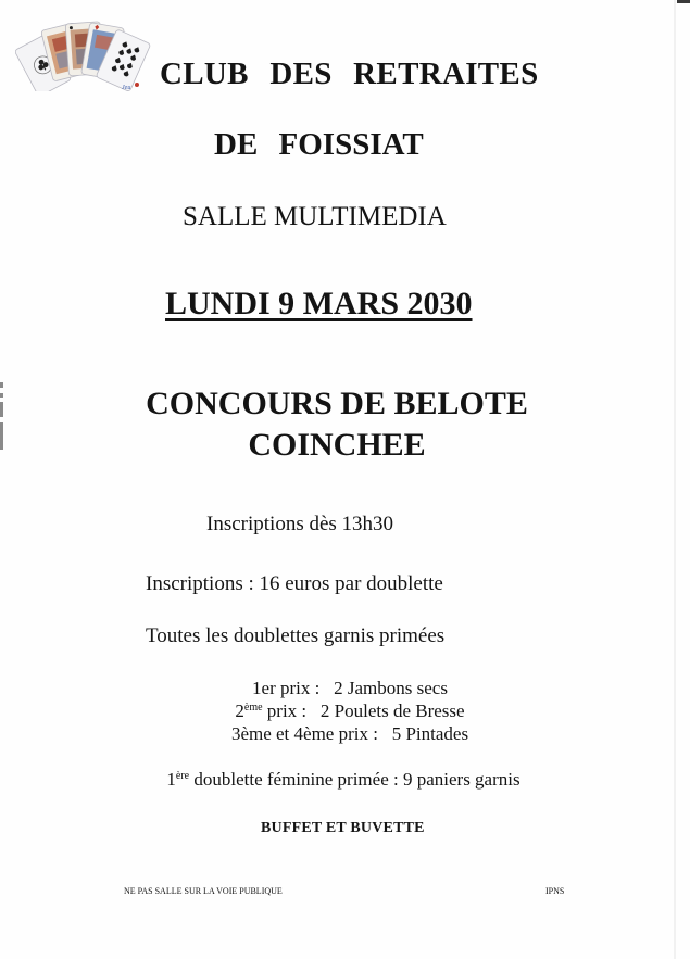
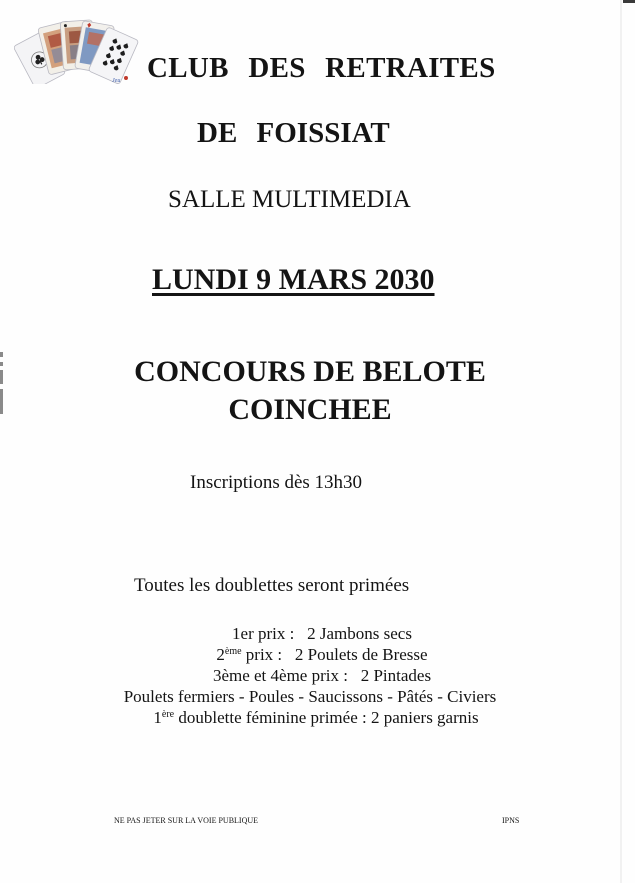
  CLUB DES RETRAITES
  DE FOISSIAT
  SALLE MULTIMEDIA
  LUNDI 9 MARS 2030
  CONCOURS DE BELOTE
  COINCHEE
  Inscriptions dès 13h30
- Inscriptions : 16 euros par doublette
- Toutes les doublettes garnis primées
+ Toutes les doublettes seront primées
  1er prix : 2 Jambons secs
  2ème prix : 2 Poulets de Bresse
- 3ème et 4ème prix : 5 Pintades
+ 3ème et 4ème prix : 2 Pintades
+ Poulets fermiers - Poules - Saucissons - Pâtés - Civiers
- 1ère doublette féminine primée : 9 paniers garnis
+ 1ère doublette féminine primée : 2 paniers garnis
- BUFFET ET BUVETTE
- NE PAS SALLE SUR LA VOIE PUBLIQUE
+ NE PAS JETER SUR LA VOIE PUBLIQUE
  IPNS
